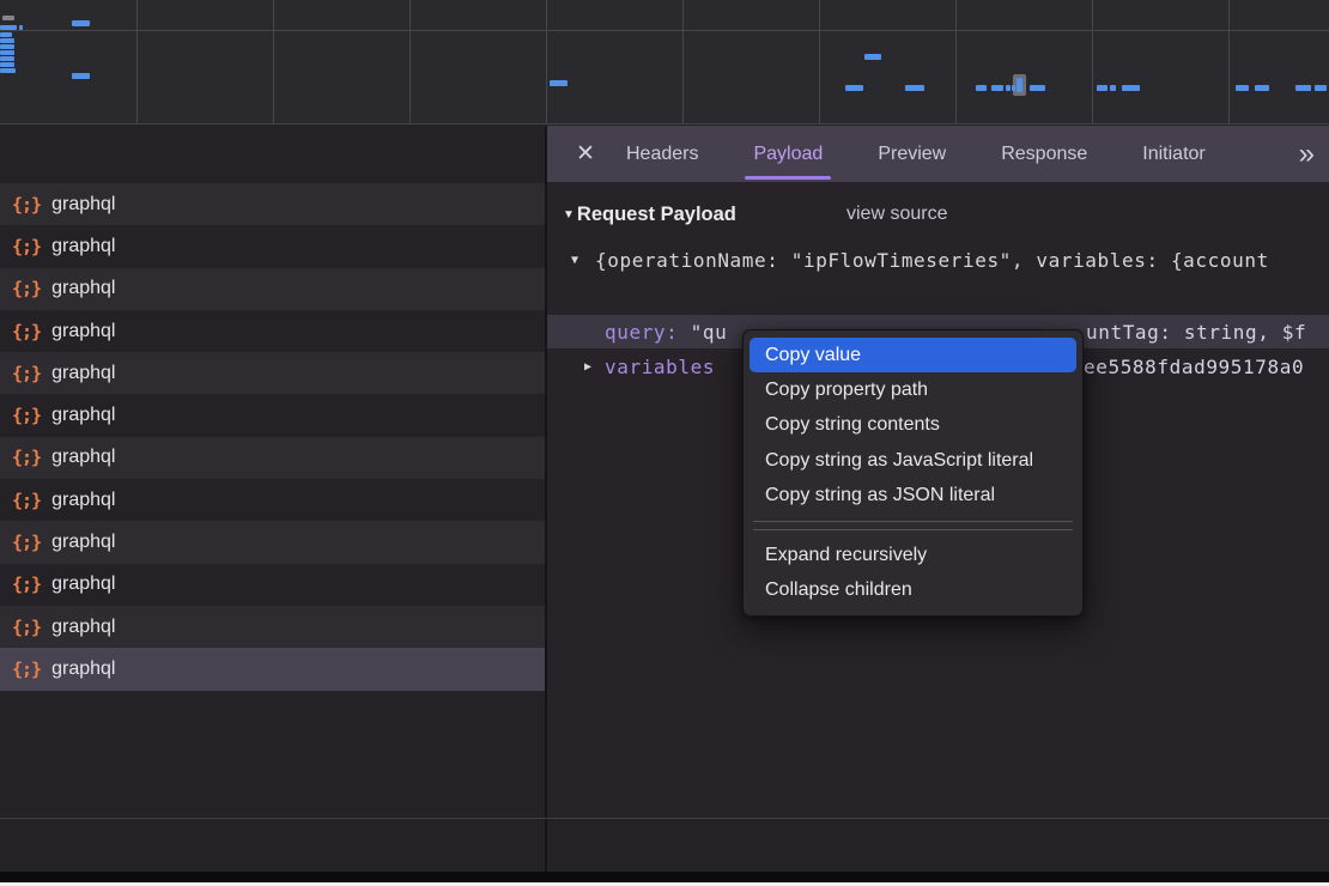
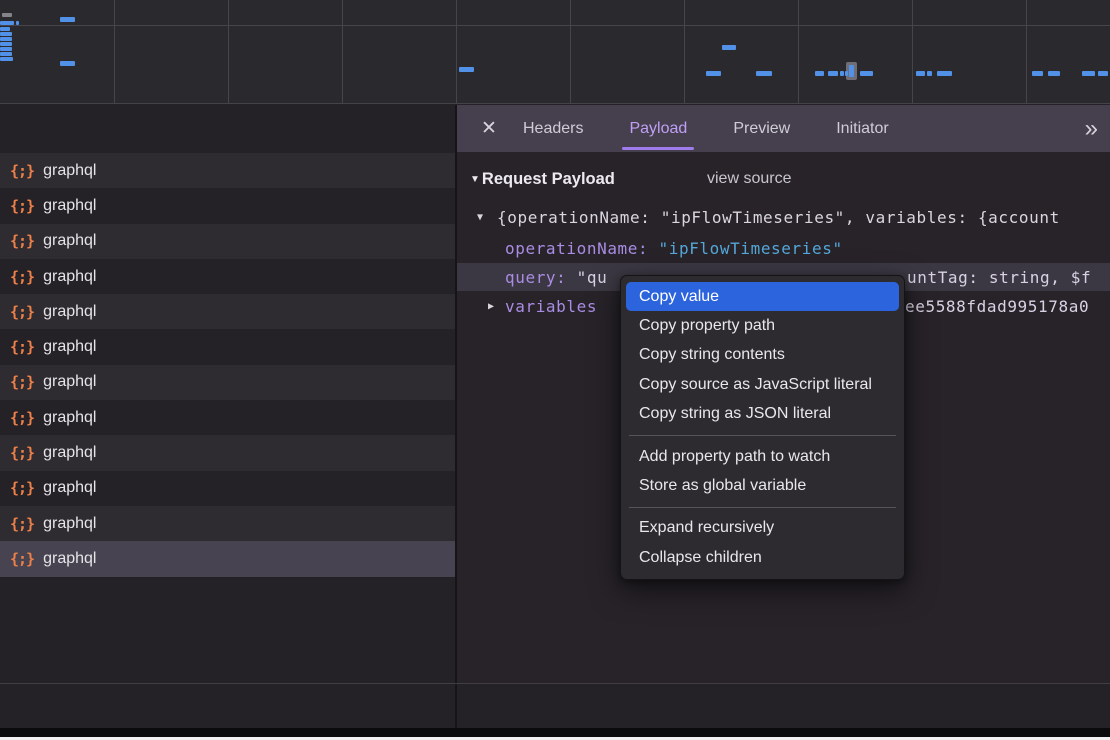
  {;}
  graphql
  {;}
  graphql
  {;}
  graphql
  {;}
  graphql
  {;}
  graphql
  {;}
  graphql
  {;}
  graphql
  {;}
  graphql
  {;}
  graphql
  {;}
  graphql
  {;}
  graphql
  {;}
  graphql
  ✕
  Headers
  Payload
  Preview
- Response
  Initiator
  »
  ▼
  Request Payload
  view source
  ▼
  {operationName: "ipFlowTimeseries", variables: {account
+ operationName:
+ "ipFlowTimeseries"
  query: "qu
  untTag: string, $f
  ▶
  variables
  ee5588fdad995178a0
  Copy value
  Copy property path
  Copy string contents
- Copy string as JavaScript literal
+ Copy source as JavaScript literal
  Copy string as JSON literal
+ Add property path to watch
+ Store as global variable
  Expand recursively
  Collapse children
